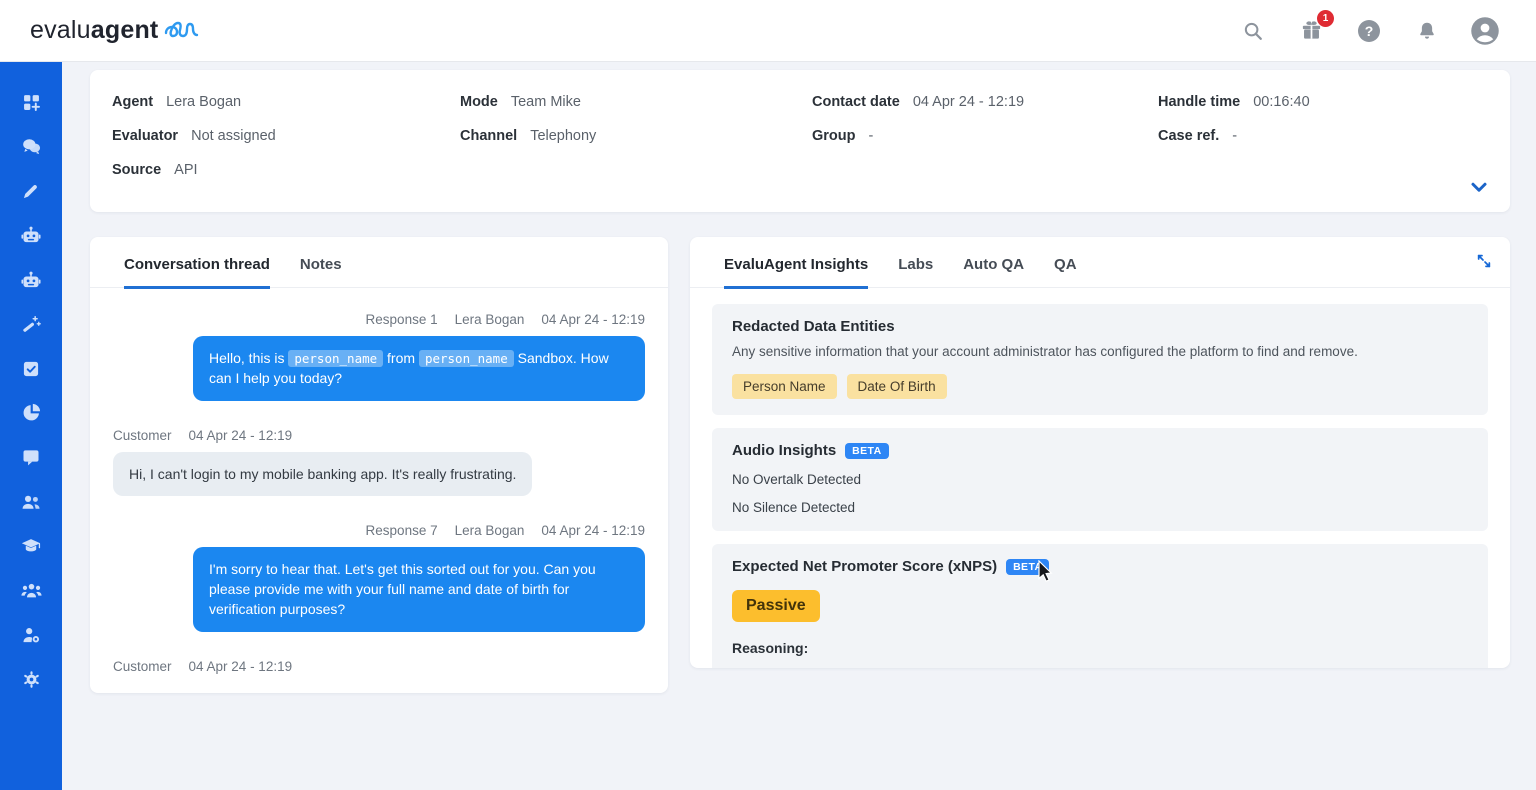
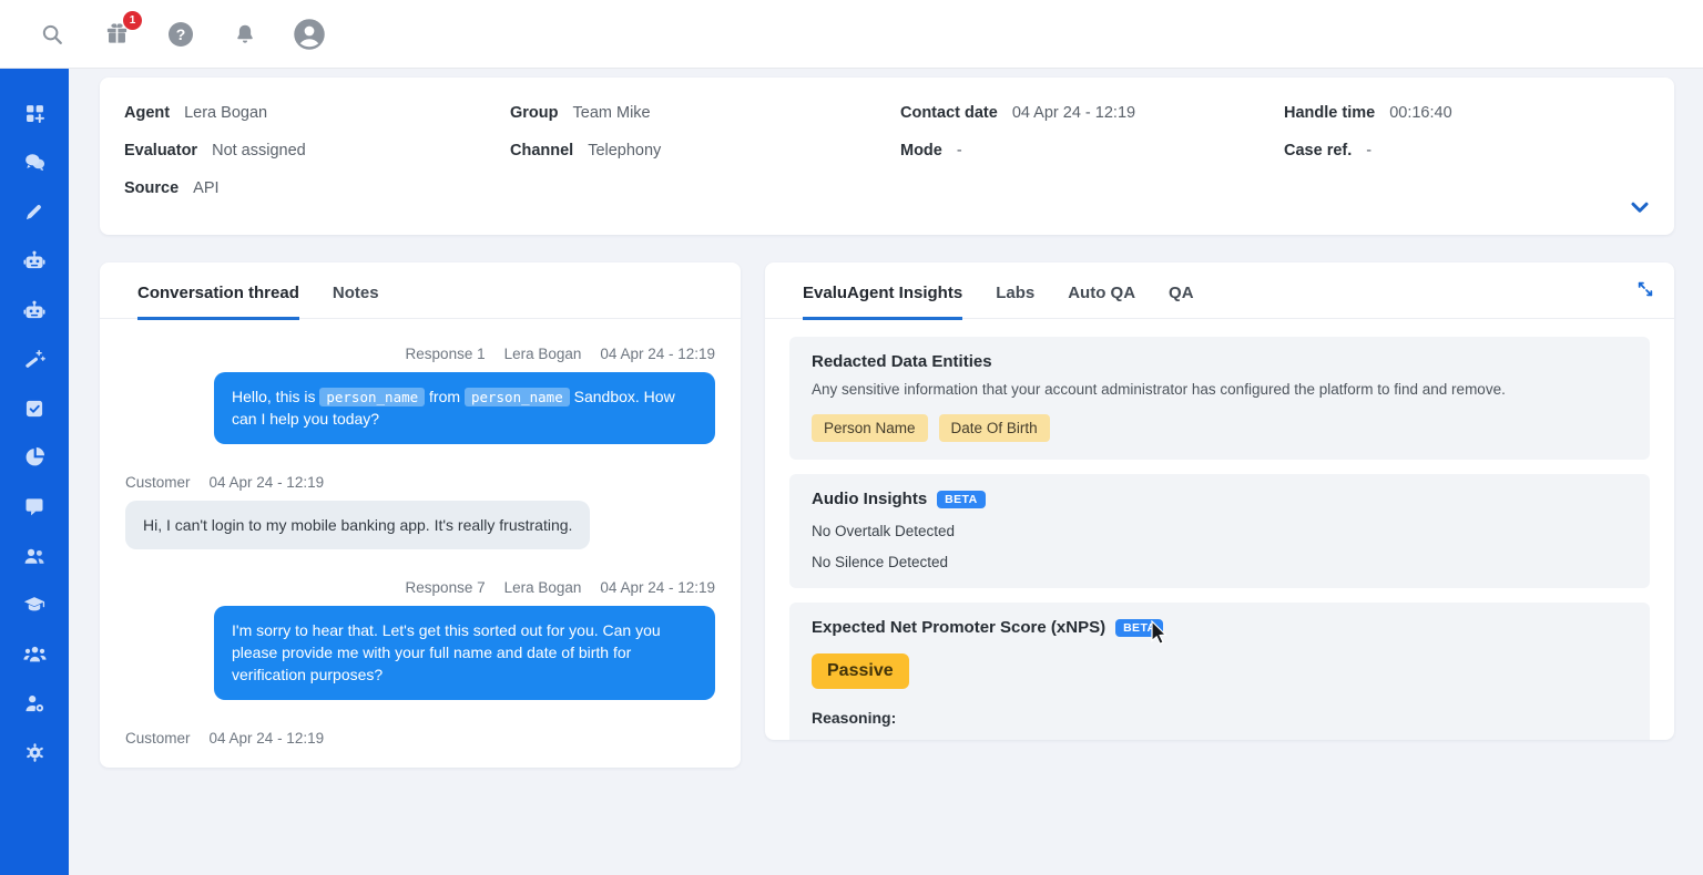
- evalu
- agent
  1
  ?
  Agent
  Lera Bogan
  Evaluator
  Not assigned
  Source
  API
- Mode
+ Group
  Team Mike
  Channel
  Telephony
  Contact date
  04 Apr 24 - 12:19
- Group
+ Mode
  -
  Handle time
  00:16:40
  Case ref.
  -
  Conversation thread
  Notes
  Response 1
  Lera Bogan
  04 Apr 24 - 12:19
  Hello, this is person_name from person_name Sandbox. How can I help you today?
  Customer
  04 Apr 24 - 12:19
  Hi, I can't login to my mobile banking app. It's really frustrating.
  Response 7
  Lera Bogan
  04 Apr 24 - 12:19
  I'm sorry to hear that. Let's get this sorted out for you. Can you please provide me with your full name and date of birth for verification purposes?
  Customer
  04 Apr 24 - 12:19
  EvaluAgent Insights
  Labs
  Auto QA
  QA
  Redacted Data Entities
  Any sensitive information that your account administrator has configured the platform to find and remove.
  Person Name
  Date Of Birth
  Audio Insights
  BETA
  No Overtalk Detected
  No Silence Detected
  Expected Net Promoter Score (xNPS)
  BET
  Passive
  Reasoning:
